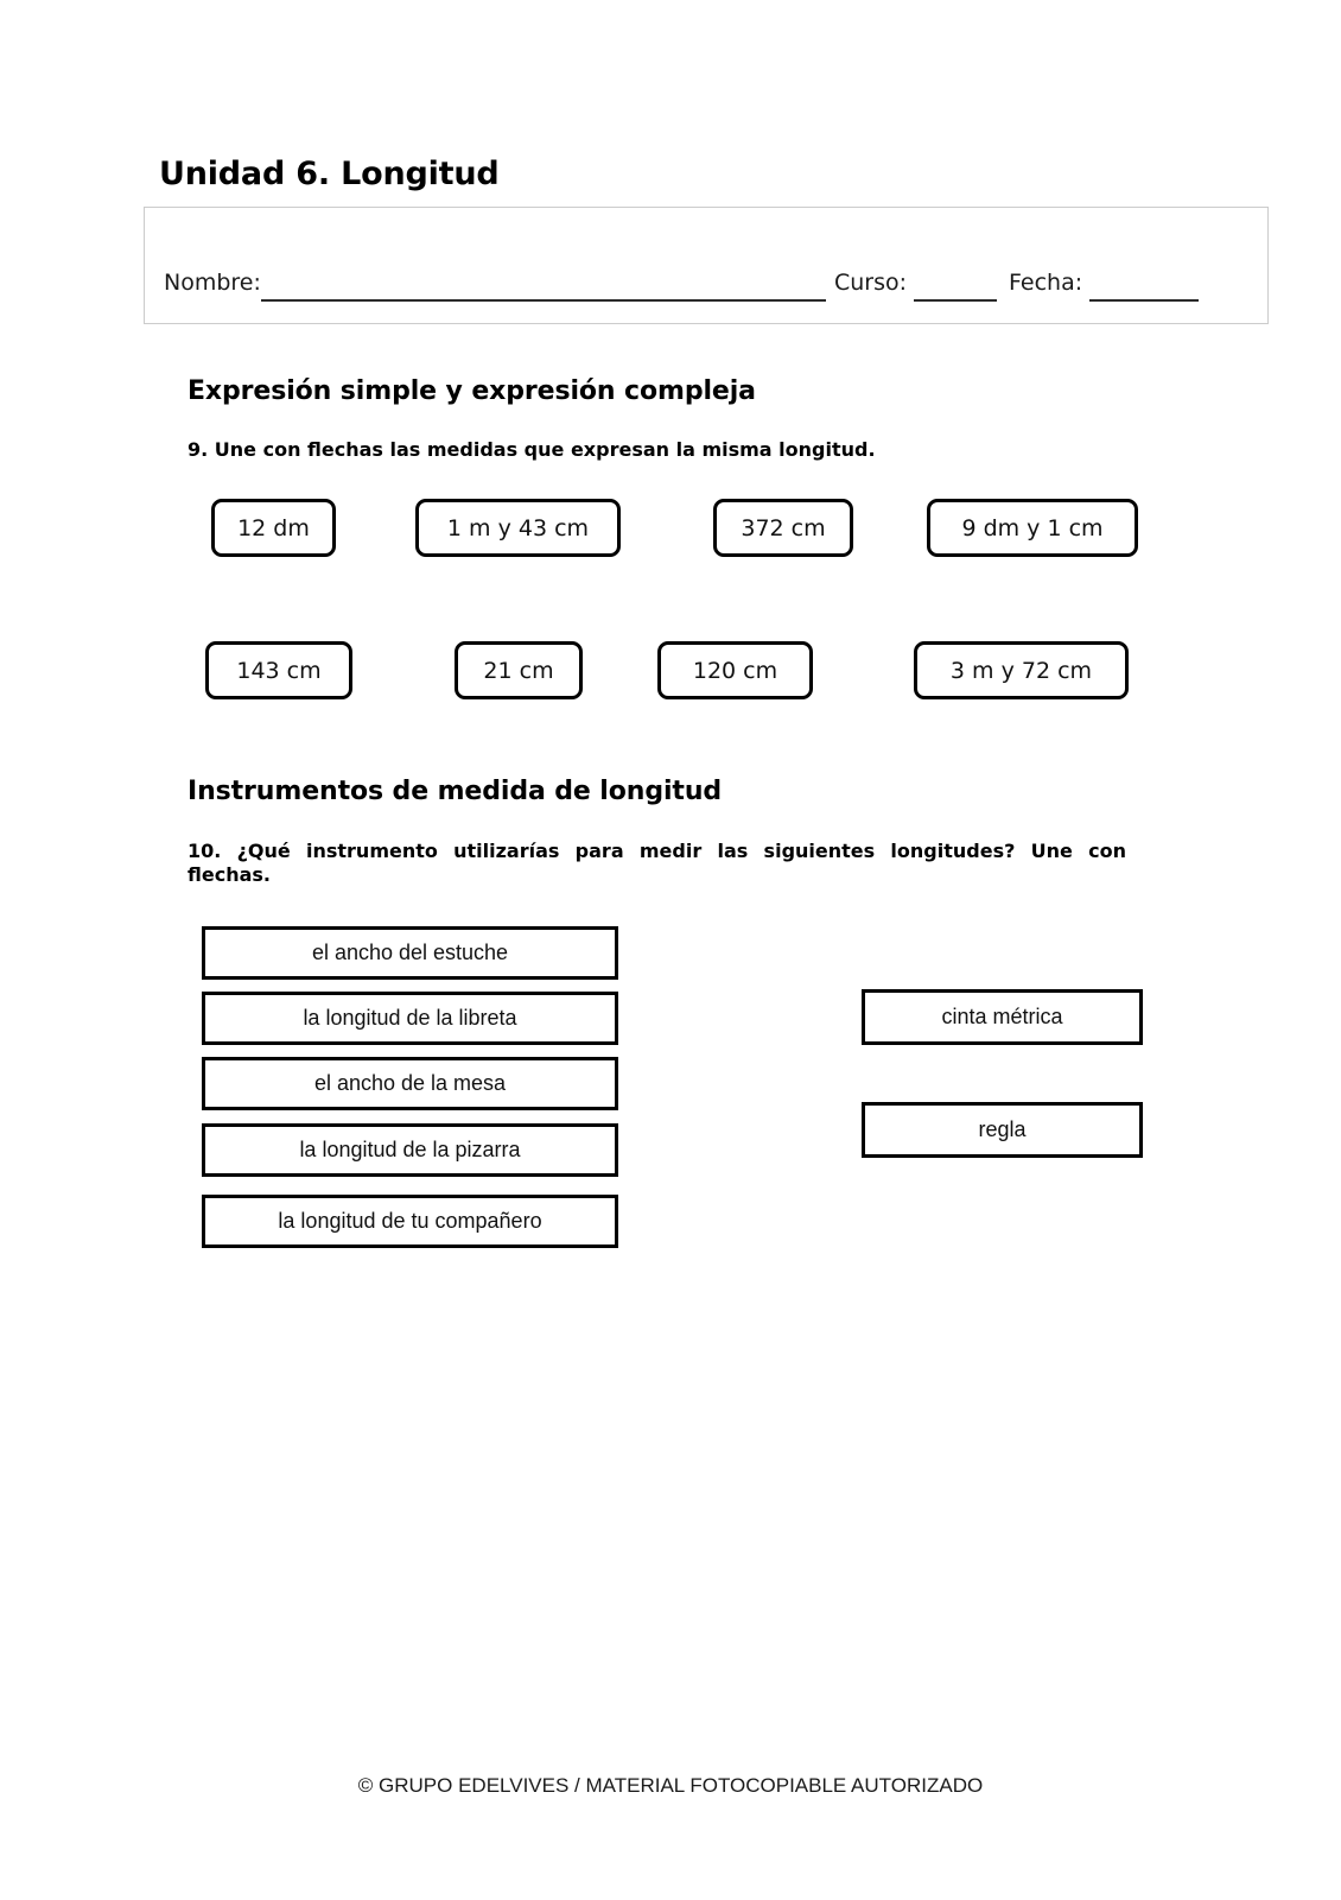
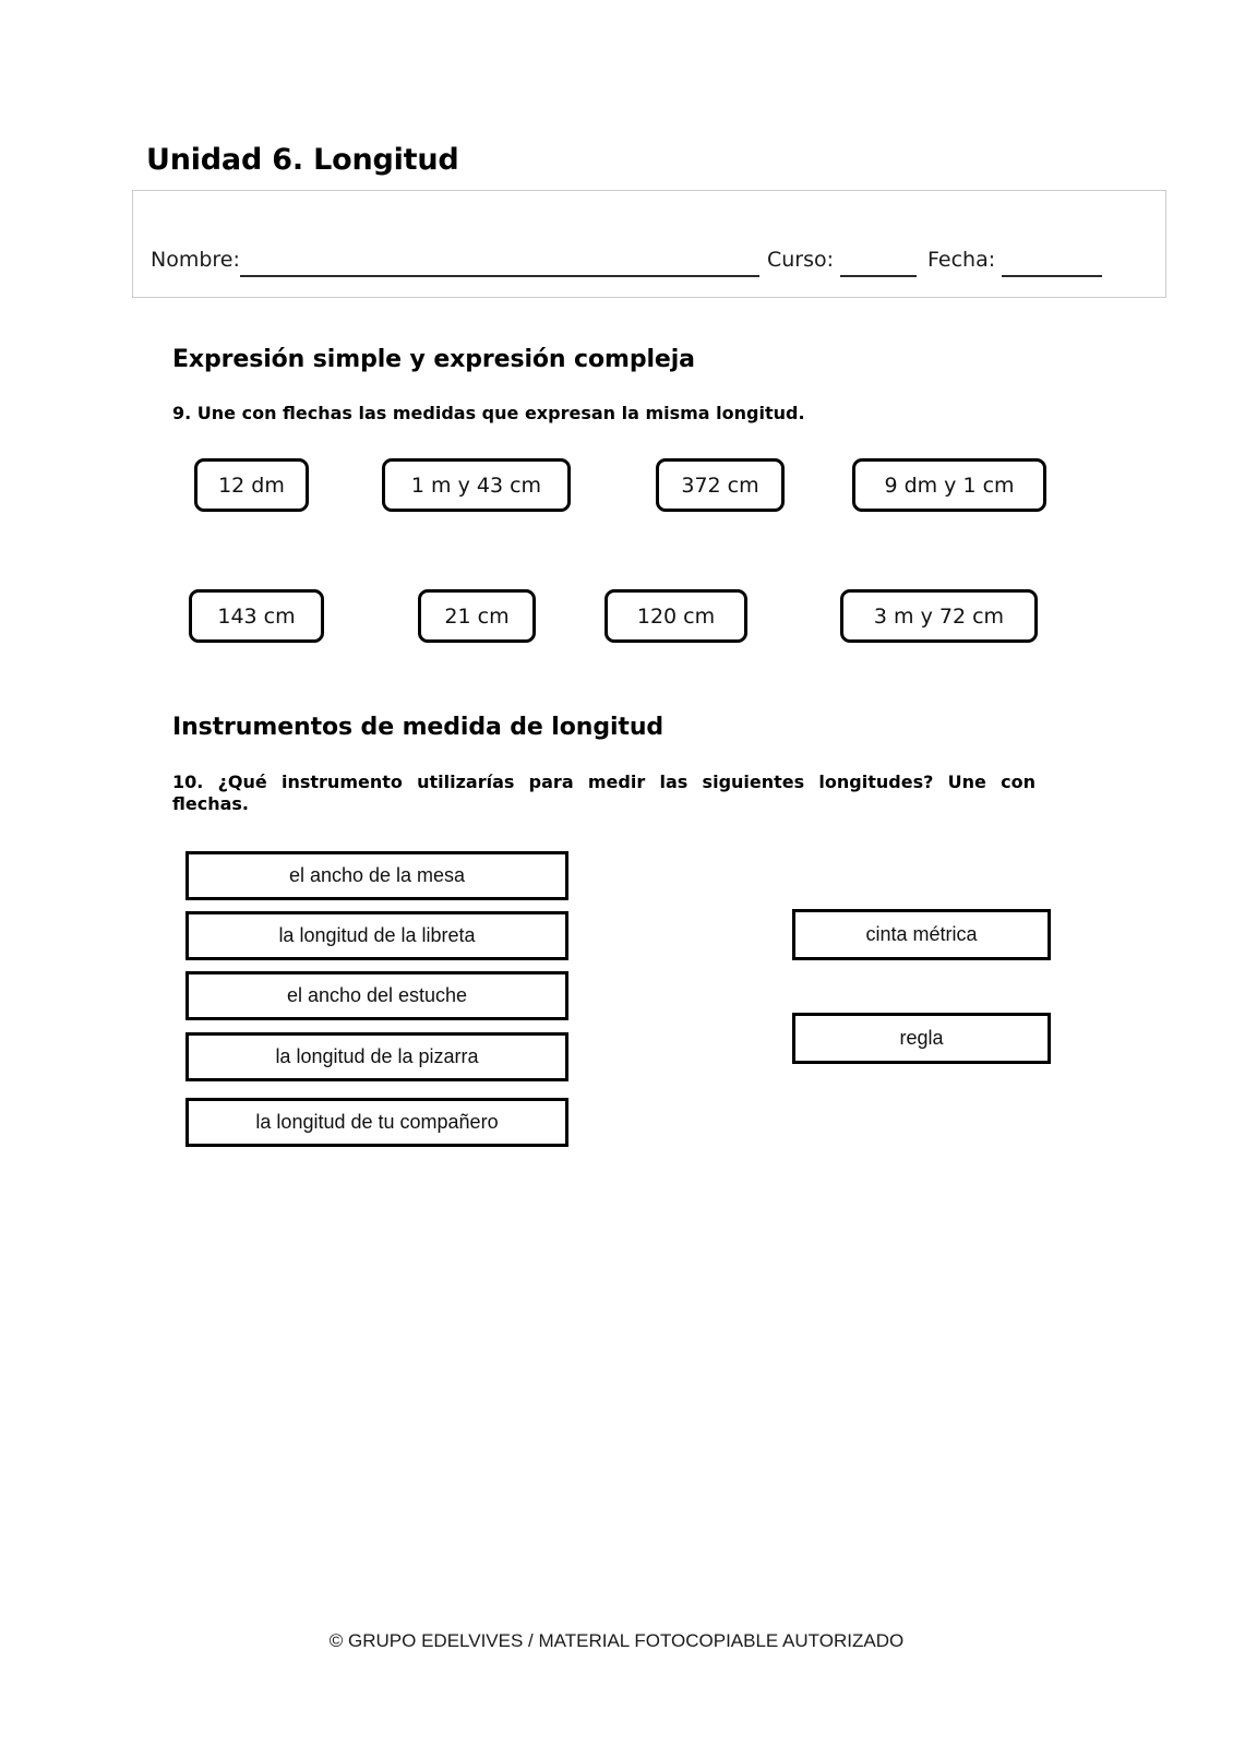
  Unidad 6. Longitud
  Nombre:
  Curso:
  Fecha:
  Expresión simple y expresión compleja
  9. Une con flechas las medidas que expresan la misma longitud.
  12 dm
  1 m y 43 cm
  372 cm
  9 dm y 1 cm
  143 cm
  21 cm
  120 cm
  3 m y 72 cm
  Instrumentos de medida de longitud
  10. ¿Qué instrumento utilizarías para medir las siguientes longitudes? Une con
  flechas.
- el ancho del estuche
+ el ancho de la mesa
  la longitud de la libreta
- el ancho de la mesa
+ el ancho del estuche
  la longitud de la pizarra
  la longitud de tu compañero
  cinta métrica
  regla
  © GRUPO EDELVIVES / MATERIAL FOTOCOPIABLE AUTORIZADO
